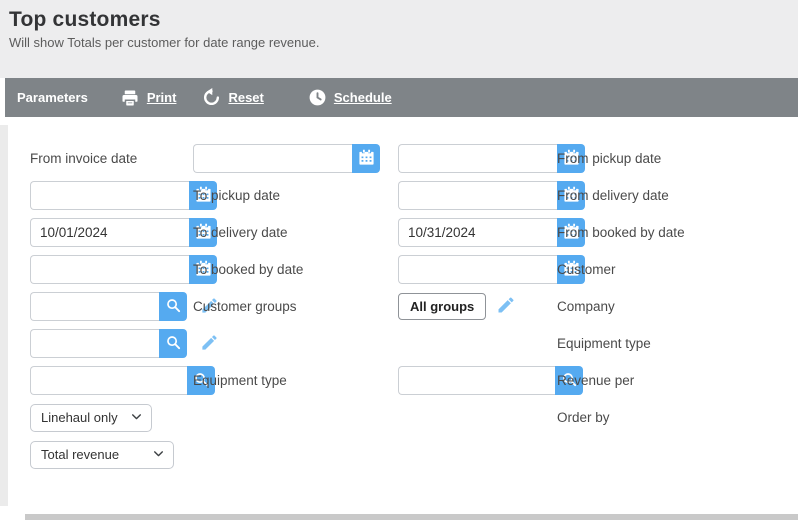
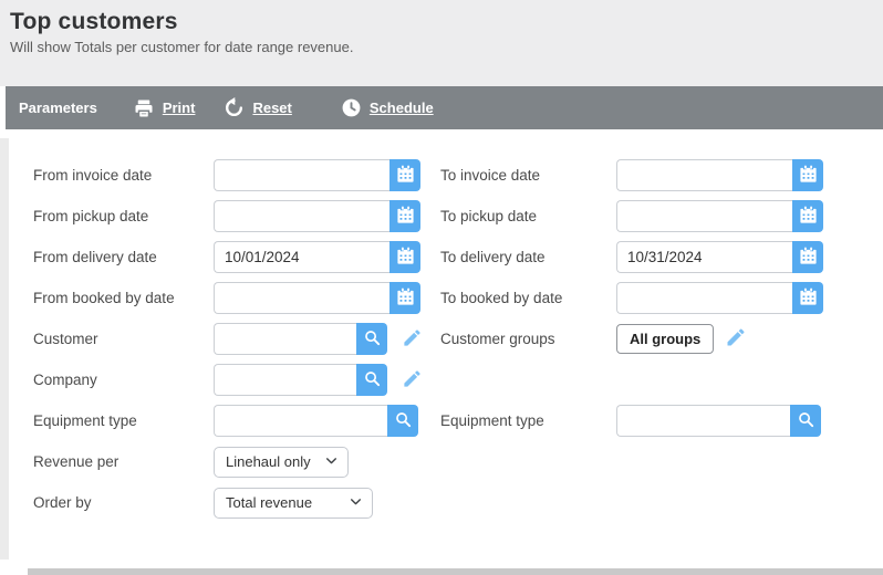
  Top customers
  Will show Totals per customer for date range revenue.
  Parameters
  Print
  Reset
  Schedule
  From invoice date
+ To invoice date
  From pickup date
  To pickup date
  From delivery date
  10/01/2024
  To delivery date
  10/31/2024
  From booked by date
  To booked by date
  Customer
  Customer groups
  All groups
  Company
  Equipment type
  Equipment type
  Revenue per
  Linehaul only
  Order by
  Total revenue
